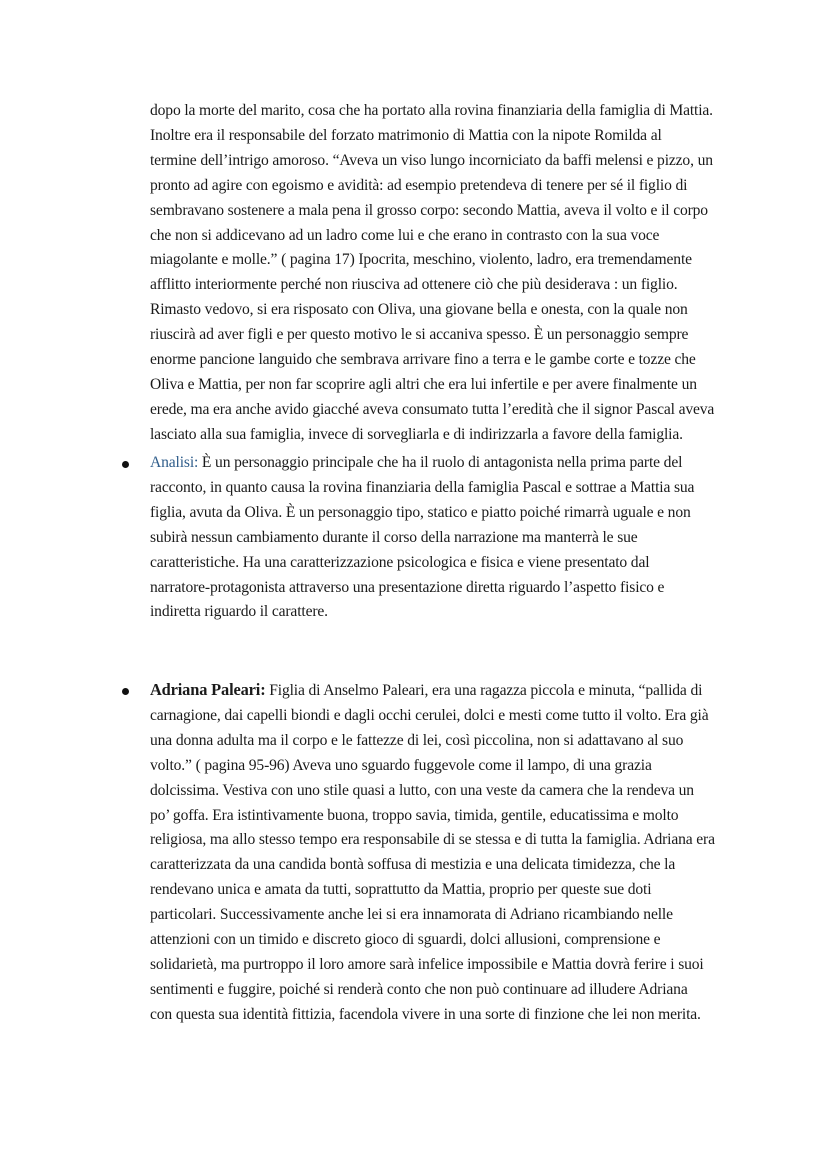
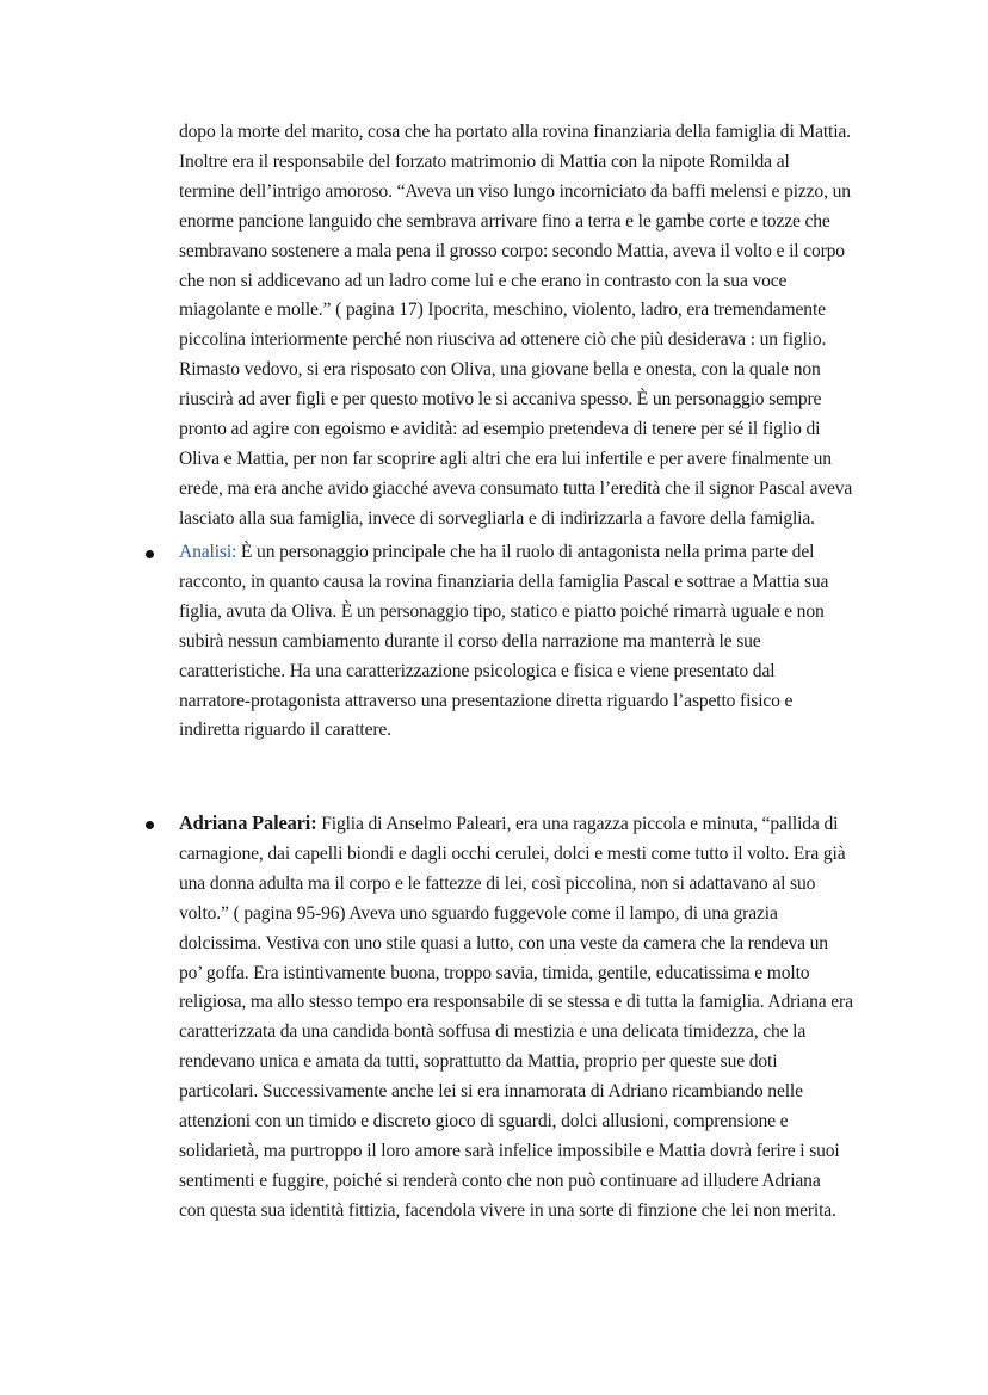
  dopo la morte del marito, cosa che ha portato alla rovina finanziaria della famiglia di Mattia.
  Inoltre era il responsabile del forzato matrimonio di Mattia con la nipote Romilda al
  termine dell’intrigo amoroso. “Aveva un viso lungo incorniciato da baffi melensi e pizzo, un
- pronto ad agire con egoismo e avidità: ad esempio pretendeva di tenere per sé il figlio di
+ enorme pancione languido che sembrava arrivare fino a terra e le gambe corte e tozze che
  sembravano sostenere a mala pena il grosso corpo: secondo Mattia, aveva il volto e il corpo
  che non si addicevano ad un ladro come lui e che erano in contrasto con la sua voce
  miagolante e molle.” ( pagina 17) Ipocrita, meschino, violento, ladro, era tremendamente
- afflitto interiormente perché non riusciva ad ottenere ciò che più desiderava : un figlio.
+ piccolina interiormente perché non riusciva ad ottenere ciò che più desiderava : un figlio.
  Rimasto vedovo, si era risposato con Oliva, una giovane bella e onesta, con la quale non
  riuscirà ad aver figli e per questo motivo le si accaniva spesso. È un personaggio sempre
- enorme pancione languido che sembrava arrivare fino a terra e le gambe corte e tozze che
+ pronto ad agire con egoismo e avidità: ad esempio pretendeva di tenere per sé il figlio di
  Oliva e Mattia, per non far scoprire agli altri che era lui infertile e per avere finalmente un
  erede, ma era anche avido giacché aveva consumato tutta l’eredità che il signor Pascal aveva
  lasciato alla sua famiglia, invece di sorvegliarla e di indirizzarla a favore della famiglia.
  Analisi: È un personaggio principale che ha il ruolo di antagonista nella prima parte del
  racconto, in quanto causa la rovina finanziaria della famiglia Pascal e sottrae a Mattia sua
  figlia, avuta da Oliva. È un personaggio tipo, statico e piatto poiché rimarrà uguale e non
  subirà nessun cambiamento durante il corso della narrazione ma manterrà le sue
  caratteristiche. Ha una caratterizzazione psicologica e fisica e viene presentato dal
  narratore-protagonista attraverso una presentazione diretta riguardo l’aspetto fisico e
  indiretta riguardo il carattere.
  Adriana Paleari: Figlia di Anselmo Paleari, era una ragazza piccola e minuta, “pallida di
  carnagione, dai capelli biondi e dagli occhi cerulei, dolci e mesti come tutto il volto. Era già
  una donna adulta ma il corpo e le fattezze di lei, così piccolina, non si adattavano al suo
  volto.” ( pagina 95-96) Aveva uno sguardo fuggevole come il lampo, di una grazia
  dolcissima. Vestiva con uno stile quasi a lutto, con una veste da camera che la rendeva un
  po’ goffa. Era istintivamente buona, troppo savia, timida, gentile, educatissima e molto
  religiosa, ma allo stesso tempo era responsabile di se stessa e di tutta la famiglia. Adriana era
  caratterizzata da una candida bontà soffusa di mestizia e una delicata timidezza, che la
  rendevano unica e amata da tutti, soprattutto da Mattia, proprio per queste sue doti
  particolari. Successivamente anche lei si era innamorata di Adriano ricambiando nelle
  attenzioni con un timido e discreto gioco di sguardi, dolci allusioni, comprensione e
  solidarietà, ma purtroppo il loro amore sarà infelice impossibile e Mattia dovrà ferire i suoi
  sentimenti e fuggire, poiché si renderà conto che non può continuare ad illudere Adriana
  con questa sua identità fittizia, facendola vivere in una sorte di finzione che lei non merita.
